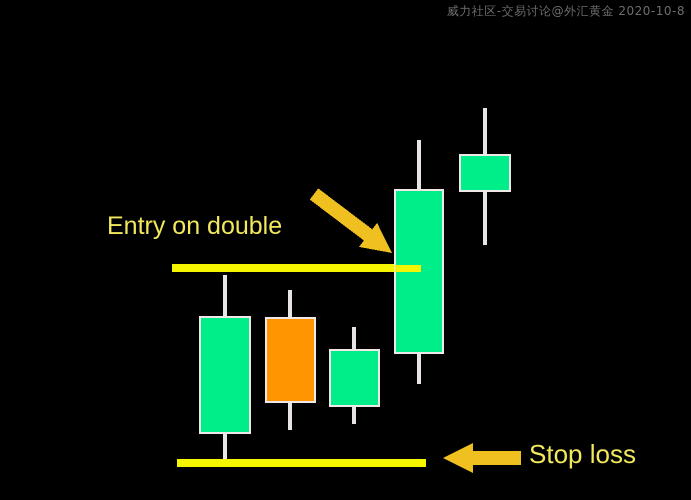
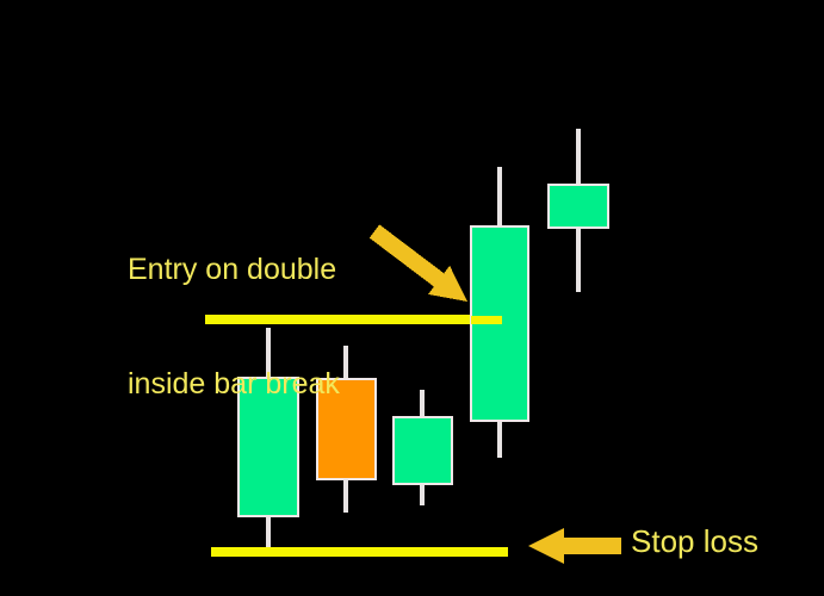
- 威力社区-交易讨论@外汇黄金 2020-10-8
  Entry on double
+ inside bar break
  Stop loss
